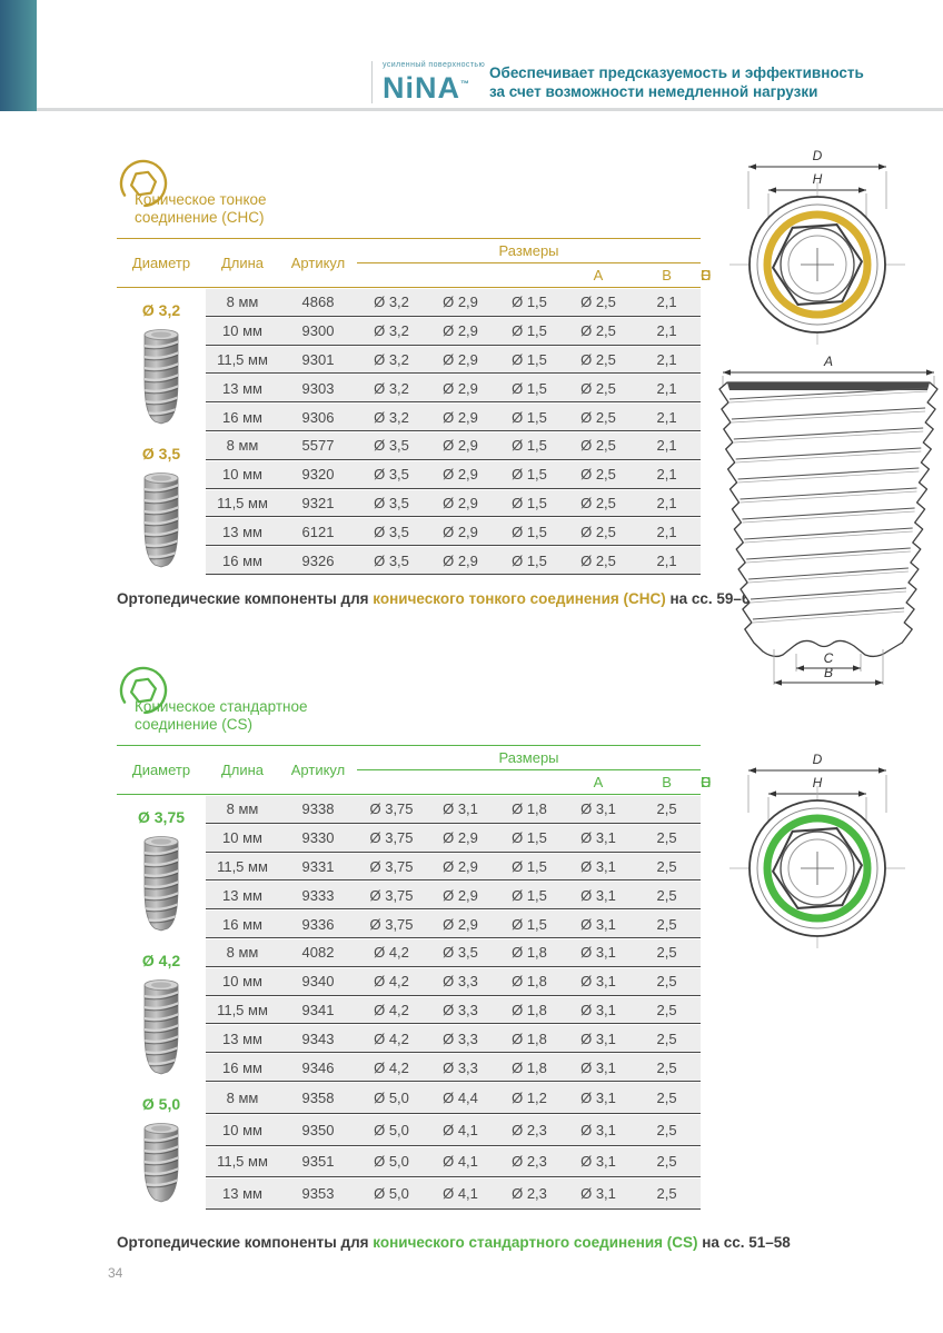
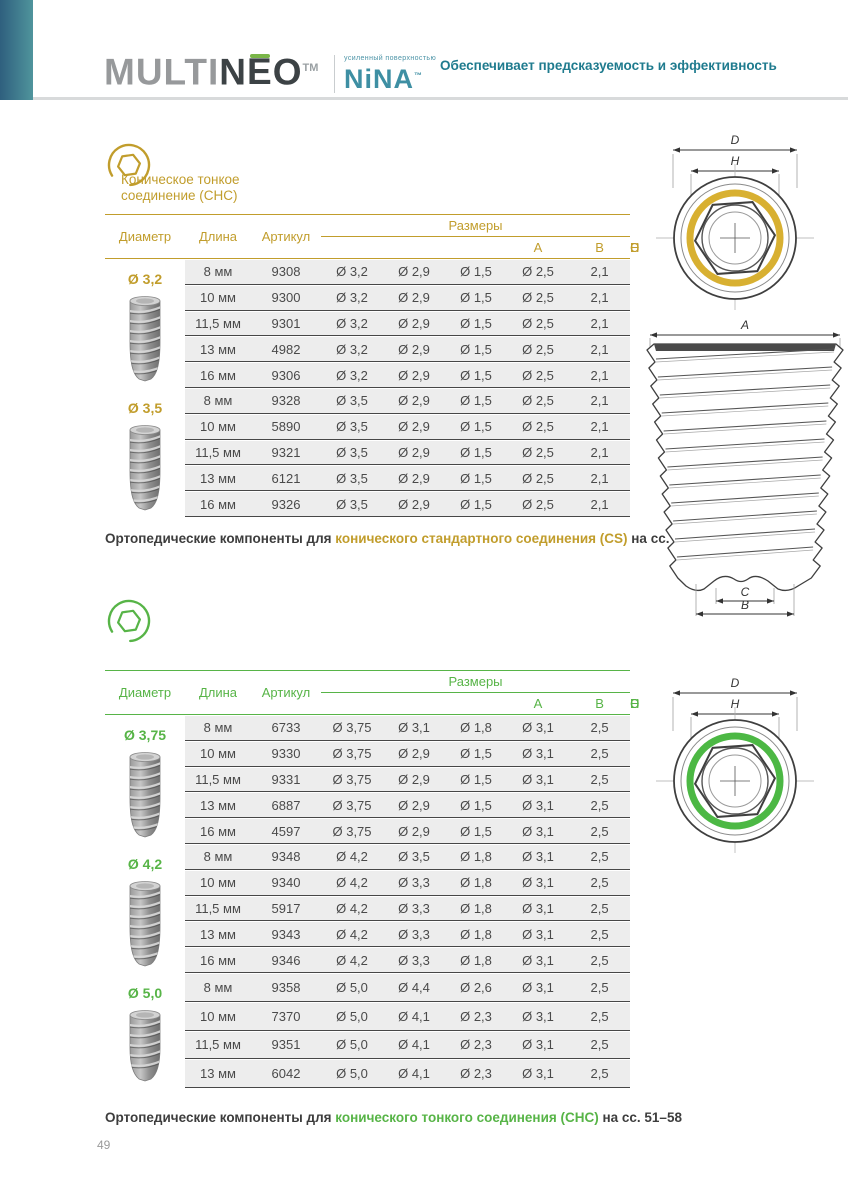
+ MULTINEOTM
  NiNA™
  Обеспечивает предсказуемость и эффективность
- за счет возможности немедленной нагрузки
  Коническое тонкое
  соединение (СНС)
  Диаметр	Длина	Артикул	Размеры
- Ø 3,2	8 мм	4868	Ø 3,2	Ø 2,9	Ø 1,5	Ø 2,5	2,1
+ Ø 3,2	8 мм	9308	Ø 3,2	Ø 2,9	Ø 1,5	Ø 2,5	2,1
  10 мм	9300	Ø 3,2	Ø 2,9	Ø 1,5	Ø 2,5	2,1
  11,5 мм	9301	Ø 3,2	Ø 2,9	Ø 1,5	Ø 2,5	2,1
- 13 мм	9303	Ø 3,2	Ø 2,9	Ø 1,5	Ø 2,5	2,1
+ 13 мм	4982	Ø 3,2	Ø 2,9	Ø 1,5	Ø 2,5	2,1
  16 мм	9306	Ø 3,2	Ø 2,9	Ø 1,5	Ø 2,5	2,1
- Ø 3,5	8 мм	5577	Ø 3,5	Ø 2,9	Ø 1,5	Ø 2,5	2,1
+ Ø 3,5	8 мм	9328	Ø 3,5	Ø 2,9	Ø 1,5	Ø 2,5	2,1
- 10 мм	9320	Ø 3,5	Ø 2,9	Ø 1,5	Ø 2,5	2,1
+ 10 мм	5890	Ø 3,5	Ø 2,9	Ø 1,5	Ø 2,5	2,1
  11,5 мм	9321	Ø 3,5	Ø 2,9	Ø 1,5	Ø 2,5	2,1
  13 мм	6121	Ø 3,5	Ø 2,9	Ø 1,5	Ø 2,5	2,1
  16 мм	9326	Ø 3,5	Ø 2,9	Ø 1,5	Ø 2,5	2,1
- Ортопедические компоненты для конического тонкого соединения (СНС) на сс. 59–6
+ Ортопедические компоненты для конического стандартного соединения (CS) на сс.
  D
  H
  A
  C
  B
- Коническое стандартное
- соединение (CS)
  Диаметр	Длина	Артикул	Размеры
- Ø 3,75	8 мм	9338	Ø 3,75	Ø 3,1	Ø 1,8	Ø 3,1	2,5
+ Ø 3,75	8 мм	6733	Ø 3,75	Ø 3,1	Ø 1,8	Ø 3,1	2,5
  10 мм	9330	Ø 3,75	Ø 2,9	Ø 1,5	Ø 3,1	2,5
  11,5 мм	9331	Ø 3,75	Ø 2,9	Ø 1,5	Ø 3,1	2,5
- 13 мм	9333	Ø 3,75	Ø 2,9	Ø 1,5	Ø 3,1	2,5
+ 13 мм	6887	Ø 3,75	Ø 2,9	Ø 1,5	Ø 3,1	2,5
- 16 мм	9336	Ø 3,75	Ø 2,9	Ø 1,5	Ø 3,1	2,5
+ 16 мм	4597	Ø 3,75	Ø 2,9	Ø 1,5	Ø 3,1	2,5
- Ø 4,2	8 мм	4082	Ø 4,2	Ø 3,5	Ø 1,8	Ø 3,1	2,5
+ Ø 4,2	8 мм	9348	Ø 4,2	Ø 3,5	Ø 1,8	Ø 3,1	2,5
  10 мм	9340	Ø 4,2	Ø 3,3	Ø 1,8	Ø 3,1	2,5
- 11,5 мм	9341	Ø 4,2	Ø 3,3	Ø 1,8	Ø 3,1	2,5
+ 11,5 мм	5917	Ø 4,2	Ø 3,3	Ø 1,8	Ø 3,1	2,5
  13 мм	9343	Ø 4,2	Ø 3,3	Ø 1,8	Ø 3,1	2,5
  16 мм	9346	Ø 4,2	Ø 3,3	Ø 1,8	Ø 3,1	2,5
- Ø 5,0	8 мм	9358	Ø 5,0	Ø 4,4	Ø 1,2	Ø 3,1	2,5
+ Ø 5,0	8 мм	9358	Ø 5,0	Ø 4,4	Ø 2,6	Ø 3,1	2,5
- 10 мм	9350	Ø 5,0	Ø 4,1	Ø 2,3	Ø 3,1	2,5
+ 10 мм	7370	Ø 5,0	Ø 4,1	Ø 2,3	Ø 3,1	2,5
  11,5 мм	9351	Ø 5,0	Ø 4,1	Ø 2,3	Ø 3,1	2,5
- 13 мм	9353	Ø 5,0	Ø 4,1	Ø 2,3	Ø 3,1	2,5
+ 13 мм	6042	Ø 5,0	Ø 4,1	Ø 2,3	Ø 3,1	2,5
- Ортопедические компоненты для конического стандартного соединения (CS) на сс. 51–58
+ Ортопедические компоненты для конического тонкого соединения (СНС) на сс. 51–58
  D
  H
- 34
+ 49
